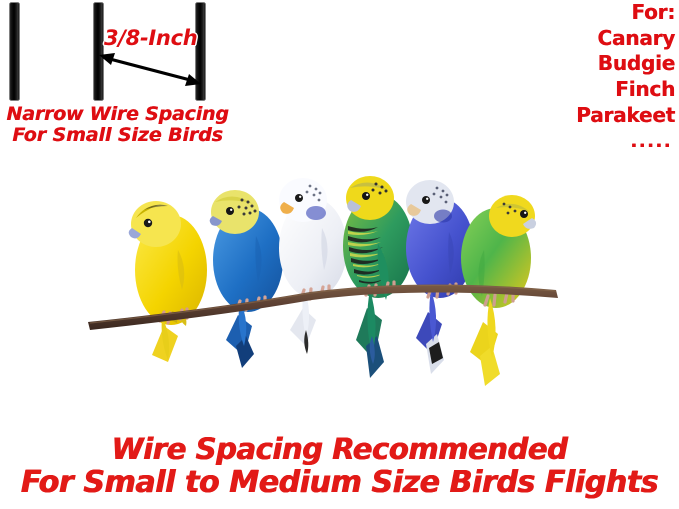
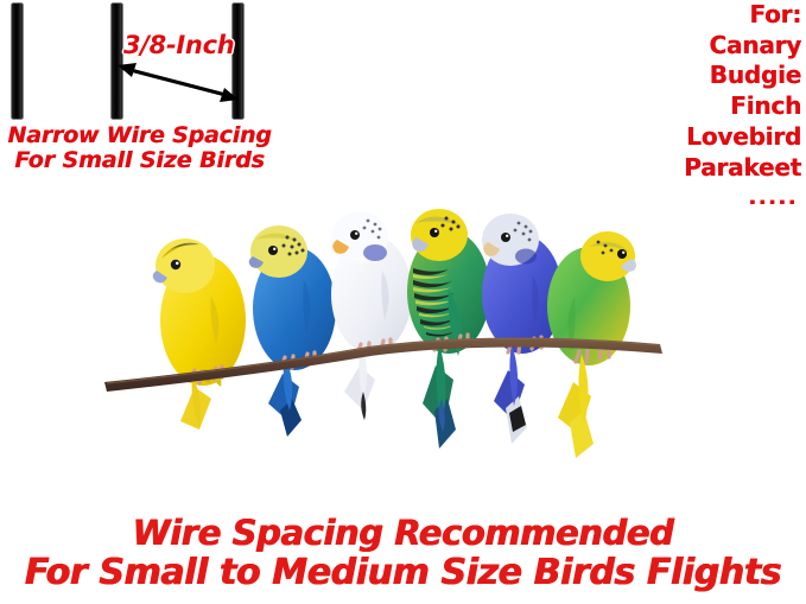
  3/8-Inch
  Narrow Wire Spacing
  For Small Size Birds
  For:
  Canary
  Budgie
  Finch
+ Lovebird
  Parakeet
  .....
  Wire Spacing Recommended
  For Small to Medium Size Birds Flights
